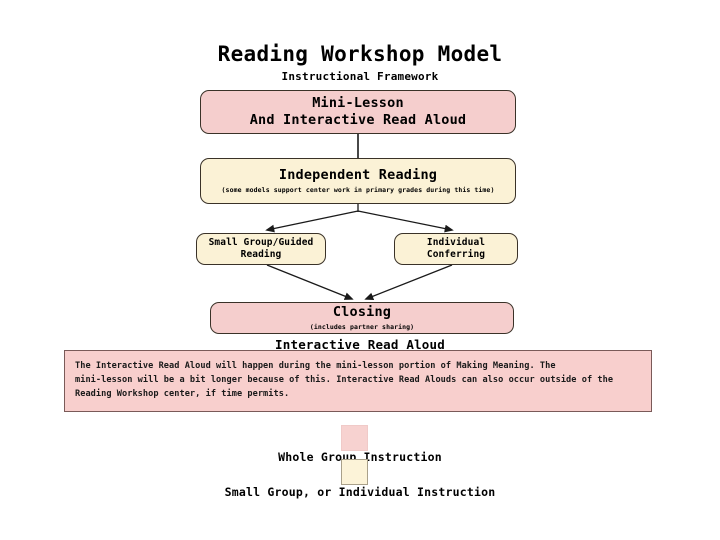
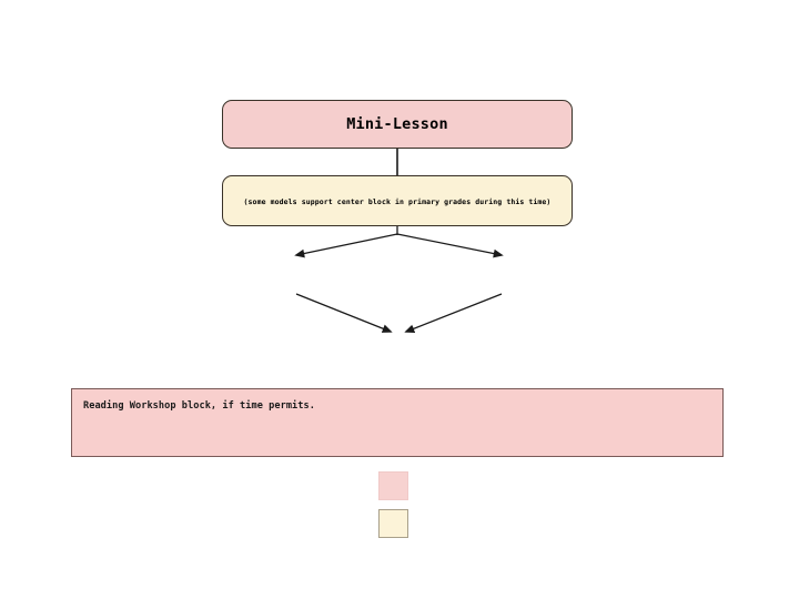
- Reading Workshop Model
- Instructional Framework
  Mini-Lesson
- And Interactive Read Aloud
- Independent Reading
- (some models support center work in primary grades during this time)
+ (some models support center block in primary grades during this time)
- Small Group/Guided
- Reading
- Individual
- Conferring
- Closing
- (includes partner sharing)
- Interactive Read Aloud
- The Interactive Read Aloud will happen during the mini-lesson portion of Making Meaning. The
- mini-lesson will be a bit longer because of this. Interactive Read Alouds can also occur outside of the
- Reading Workshop center, if time permits.
+ Reading Workshop block, if time permits.
- Whole Group Instruction
- Small Group, or Individual Instruction
